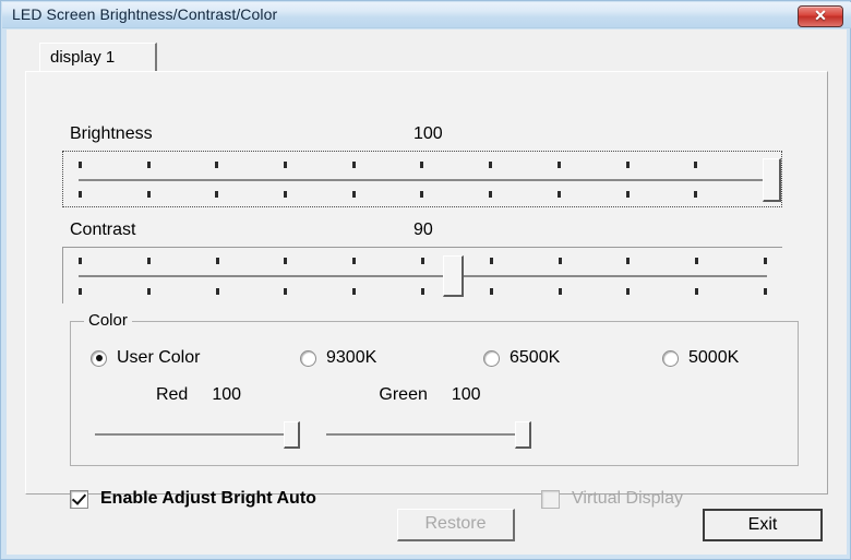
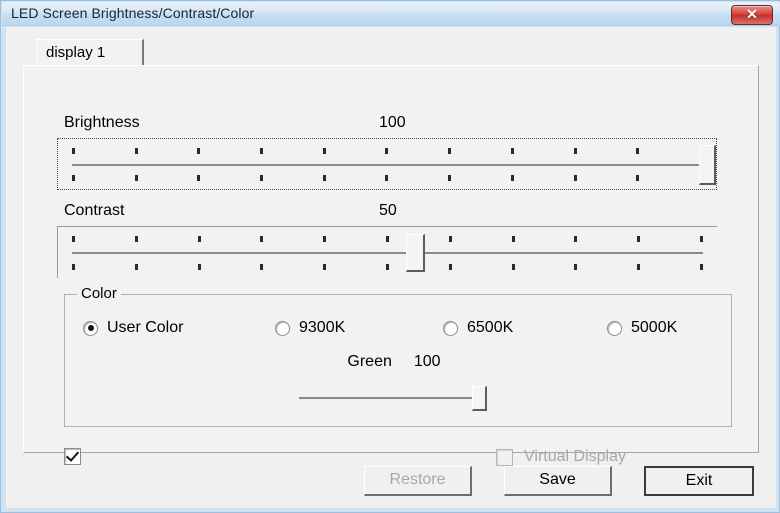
  LED Screen Brightness/Contrast/Color
  ✕
  display 1
  Brightness
  100
  Contrast
- 90
+ 50
  Color
  User Color
  9300K
  6500K
  5000K
- Red 100
  Green 100
- Enable Adjust Bright Auto
  Virtual Display
  Restore
+ Save
  Exit
